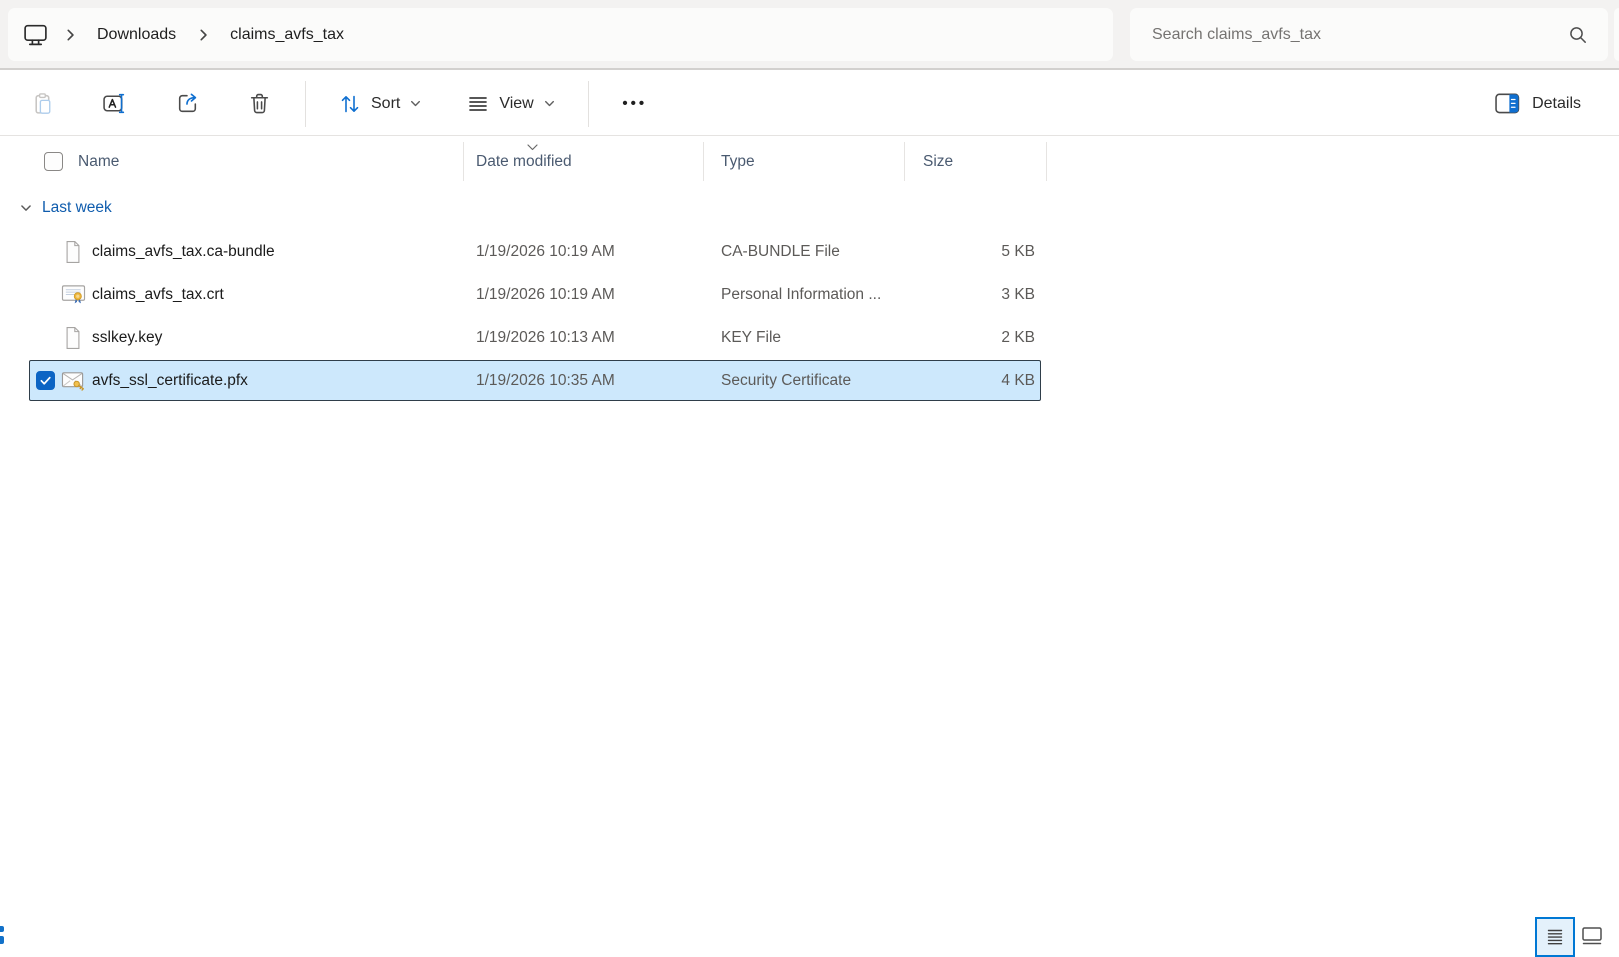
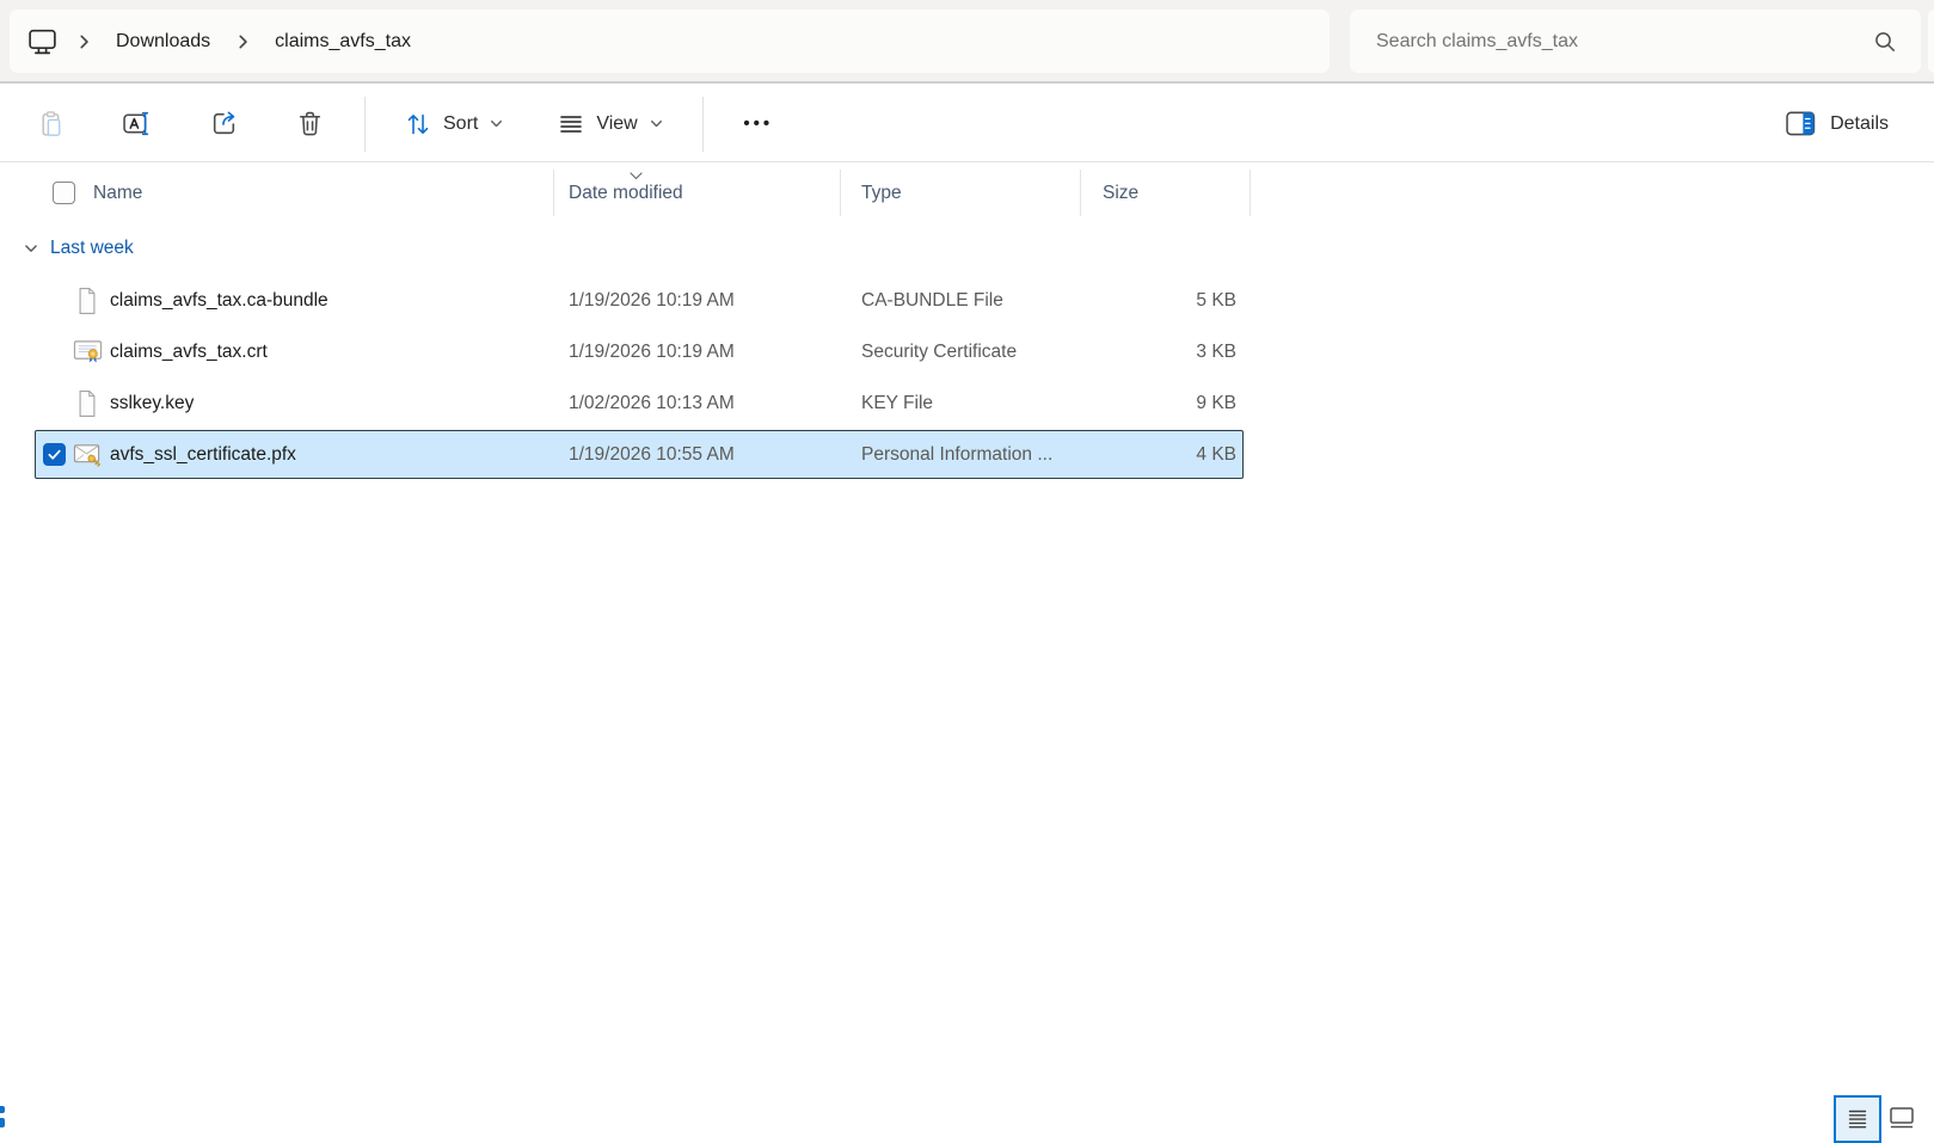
  Downloads
  claims_avfs_tax
  Search claims_avfs_tax
  Sort
  View
  •••
  Details
  Name
  Date modified
  Type
  Size
  Last week
  claims_avfs_tax.ca-bundle
  1/19/2026 10:19 AM
  CA-BUNDLE File
  5 KB
  claims_avfs_tax.crt
  1/19/2026 10:19 AM
- Personal Information ...
+ Security Certificate
  3 KB
  sslkey.key
- 1/19/2026 10:13 AM
+ 1/02/2026 10:13 AM
  KEY File
- 2 KB
+ 9 KB
  avfs_ssl_certificate.pfx
- 1/19/2026 10:35 AM
+ 1/19/2026 10:55 AM
- Security Certificate
+ Personal Information ...
  4 KB
